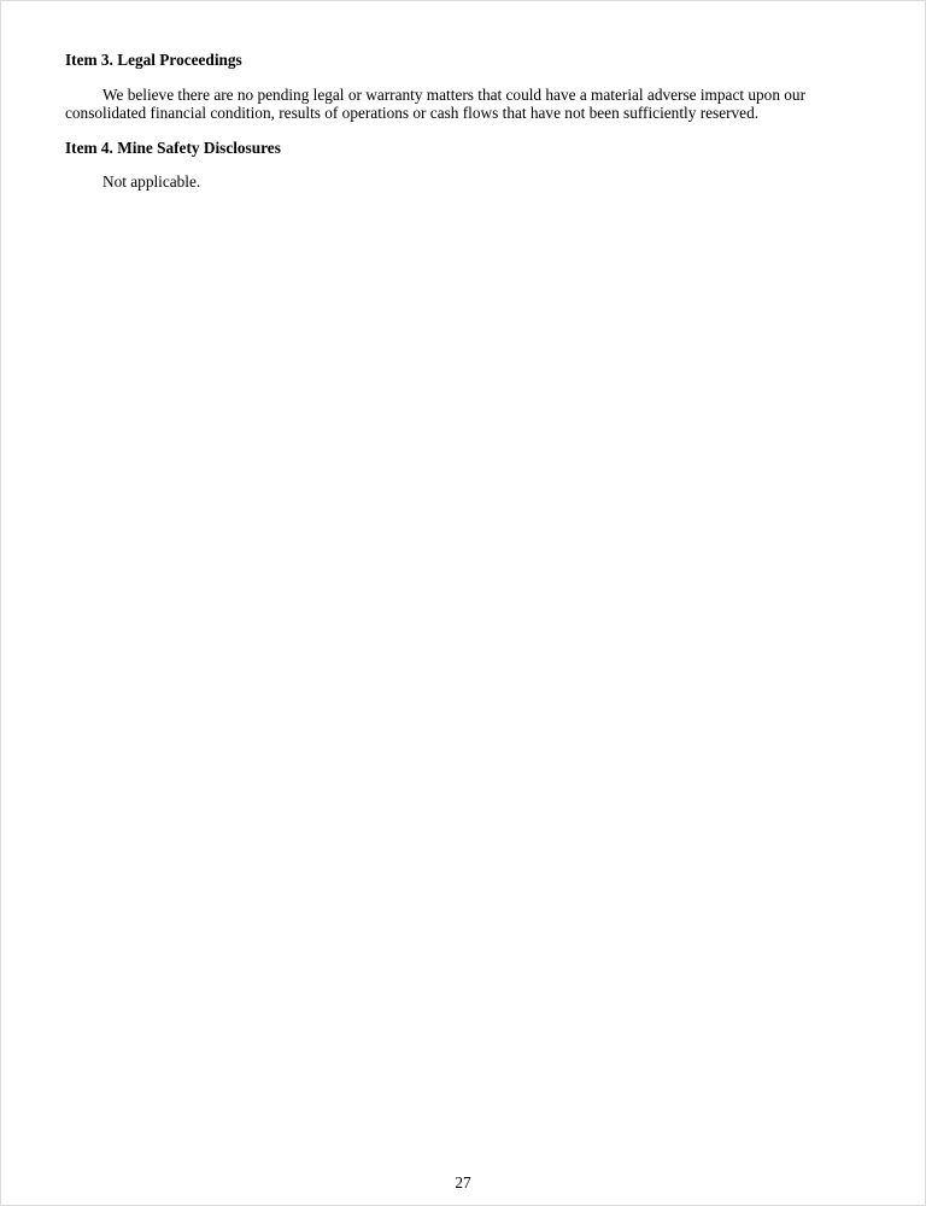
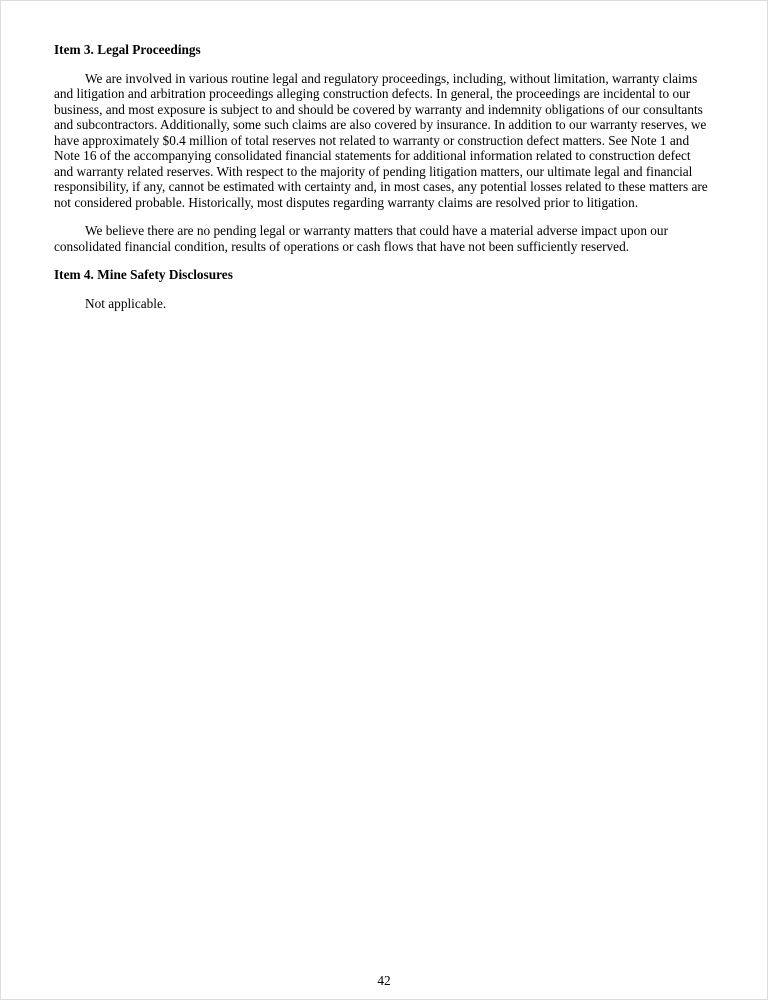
  Item 3. Legal Proceedings
+ We are involved in various routine legal and regulatory proceedings, including, without limitation, warranty claims and litigation and arbitration proceedings alleging construction defects. In general, the proceedings are incidental to our business, and most exposure is subject to and should be covered by warranty and indemnity obligations of our consultants and subcontractors. Additionally, some such claims are also covered by insurance. In addition to our warranty reserves, we have approximately $0.4 million of total reserves not related to warranty or construction defect matters. See Note 1 and Note 16 of the accompanying consolidated financial statements for additional information related to construction defect and warranty related reserves. With respect to the majority of pending litigation matters, our ultimate legal and financial responsibility, if any, cannot be estimated with certainty and, in most cases, any potential losses related to these matters are not considered probable. Historically, most disputes regarding warranty claims are resolved prior to litigation.
  We believe there are no pending legal or warranty matters that could have a material adverse impact upon our consolidated financial condition, results of operations or cash flows that have not been sufficiently reserved.
  Item 4. Mine Safety Disclosures
  Not applicable.
- 27
+ 42
